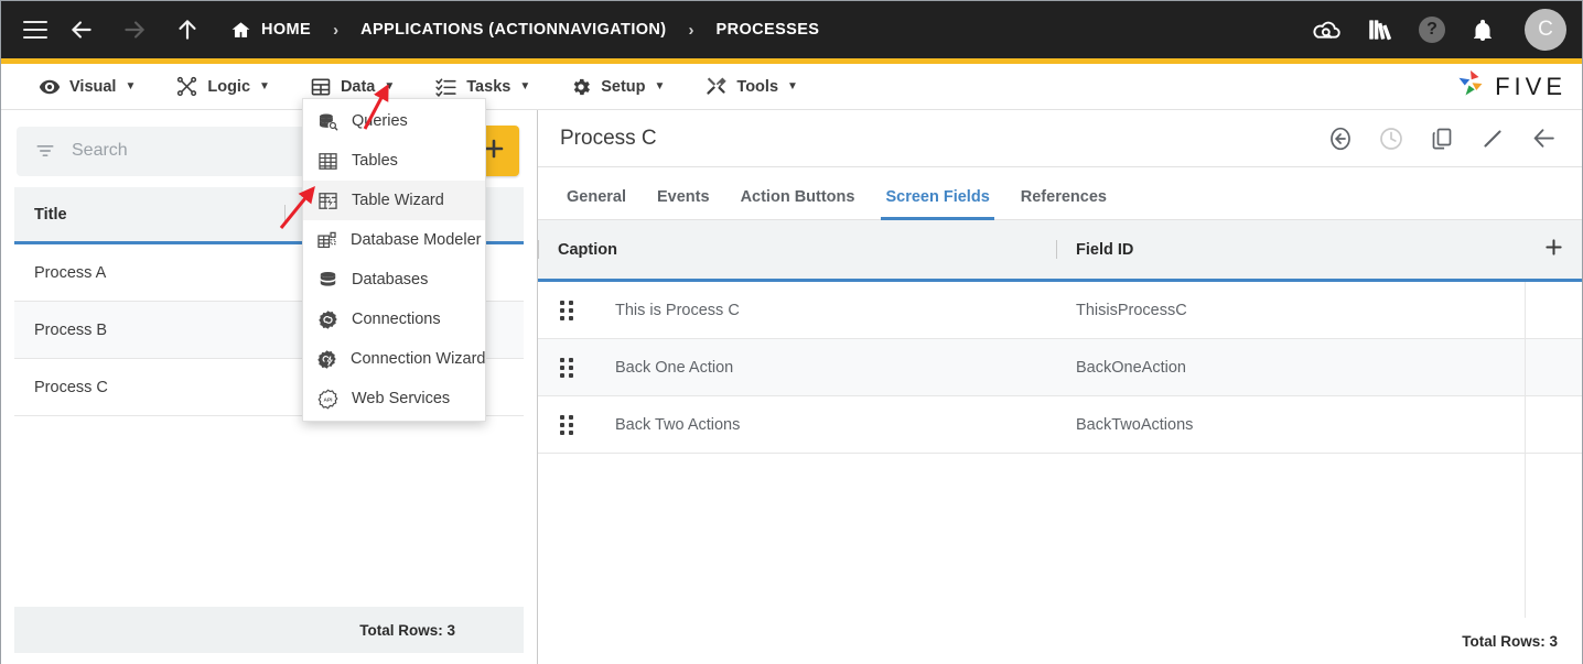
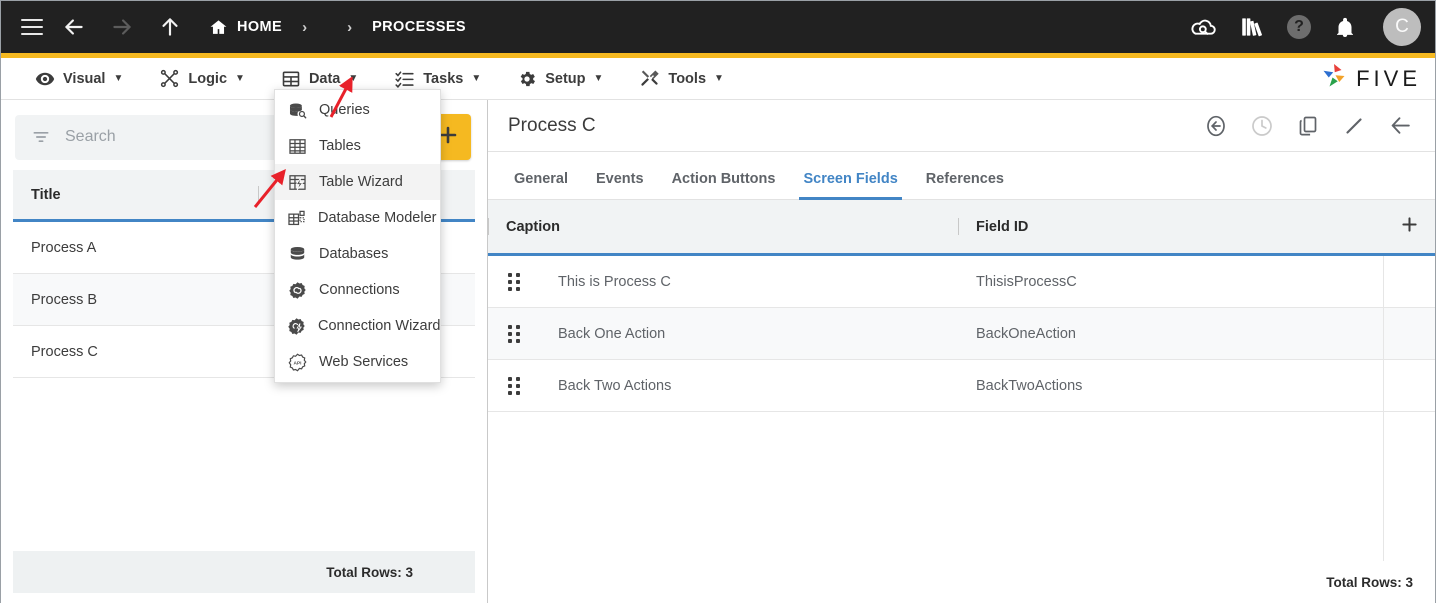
  HOME
  ›
- APPLICATIONS (ACTIONNAVIGATION)
  ›
  PROCESSES
  ?
  C
  Visual
  ▼
  Logic
  ▼
  Data
  ▼
  Tasks
  ▼
  Setup
  ▼
  Tools
  ▼
  FIVE
  Search
  Title
  Process A
  Process B
  Process C
  Total Rows: 3
  Process C
  General
  Events
  Action Buttons
  Screen Fields
  References
  Caption
  Field ID
  This is Process C
  ThisisProcessC
  Back One Action
  BackOneAction
  Back Two Actions
  BackTwoActions
  Total Rows: 3
  Qeries
  Tables
  Table Wizard
  Database Modeler
  Databases
  Connections
  Connection Wizard
  Web Services
